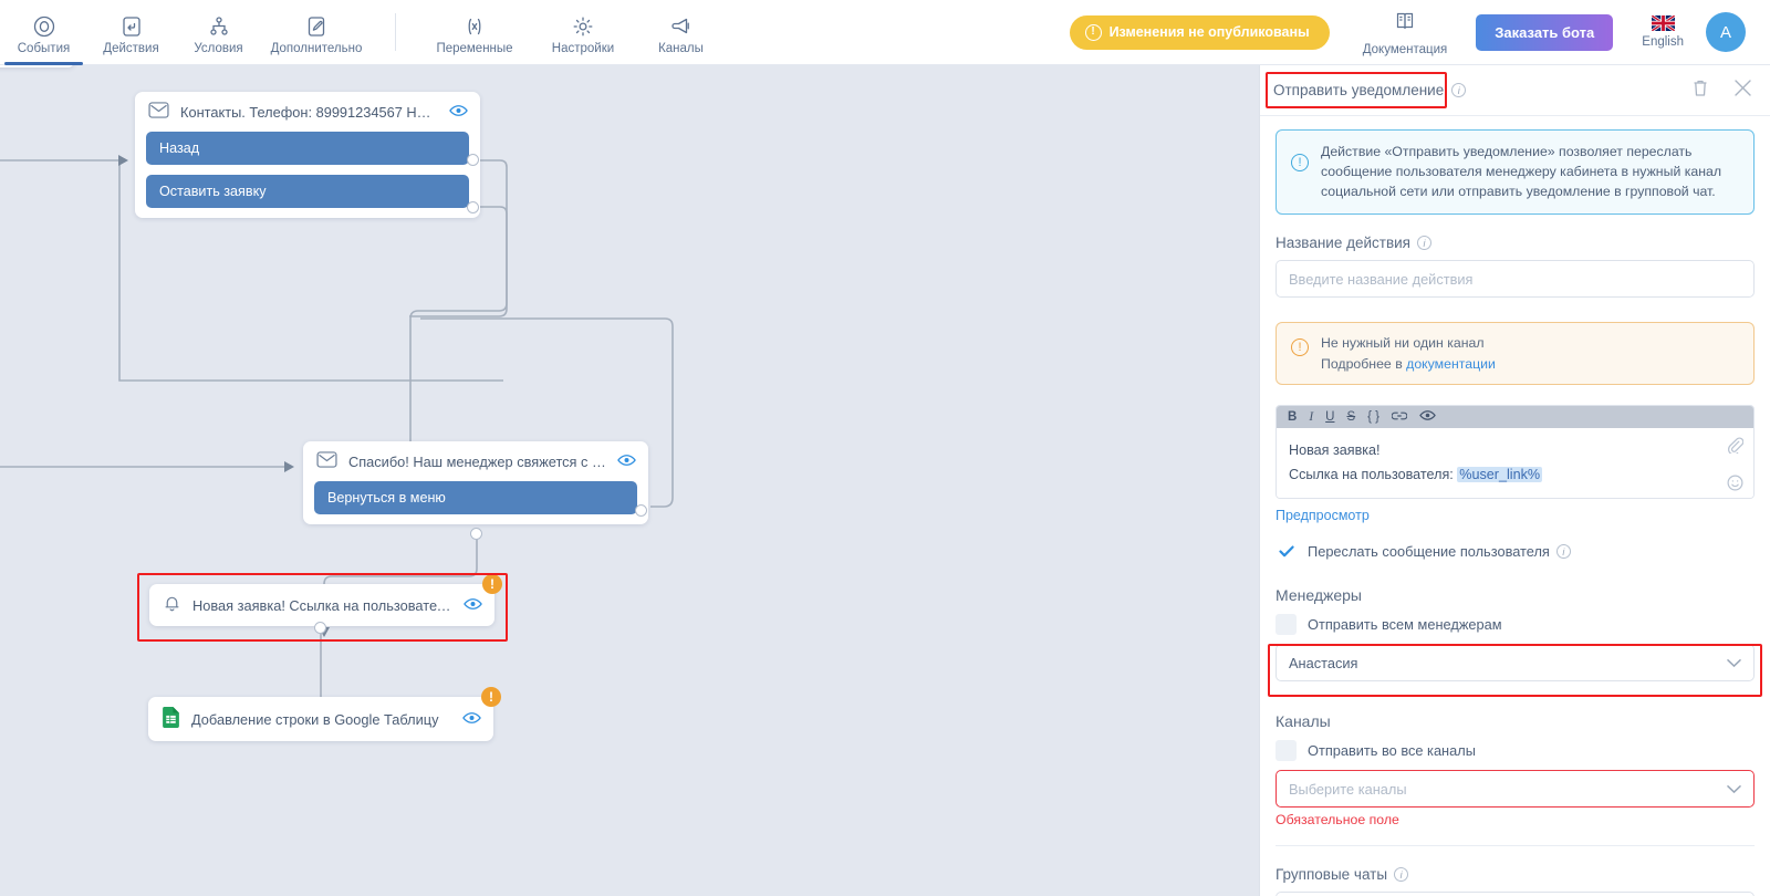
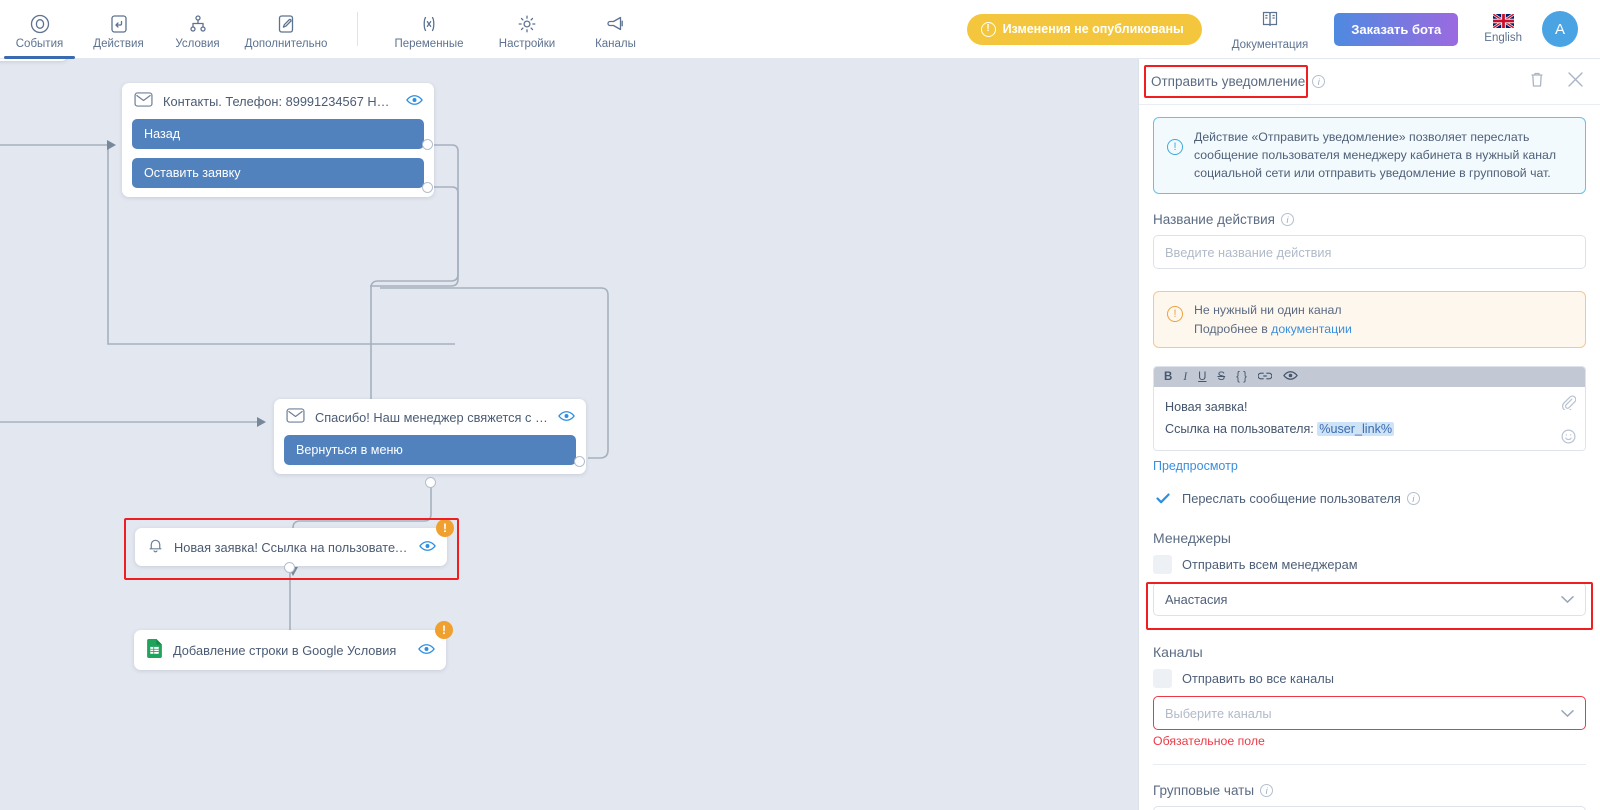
  События
  Действия
  Условия
  Дополнительно
  Переменные
  Настройки
  Каналы
  !
  Изменения не опубликованы
  Документация
  Заказать бота
  English
  A
  Контакты. Телефон: 89991234567 Наш
  Назад
  Оставить заявку
  Спасибо! Наш менеджер свяжется с ва
  Вернуться в меню
  !
  Новая заявка! Ссылка на пользователя
  !
- Добавление строки в Google Таблицу
+ Добавление строки в Google Условия
  Отправить уведомление
  i
  !
  Действие «Отправить уведомление» позволяет переслать сообщение пользователя менеджеру кабинета в нужный канал социальной сети или отправить уведомление в групповой чат.
  Название действия
  i
  Введите название действия
  !
  Не нужный ни один канал
  Подробнее в документации
  B
  I
  U
  S
  { }
  Новая заявка!
  Ссылка на пользователя: %user_link%
  Предпросмотр
  Переслать сообщение пользователя
  i
  Менеджеры
  Отправить всем менеджерам
  Анастасия
  Каналы
  Отправить во все каналы
  Выберите каналы
  Обязательное поле
  Групповые чаты
  i
